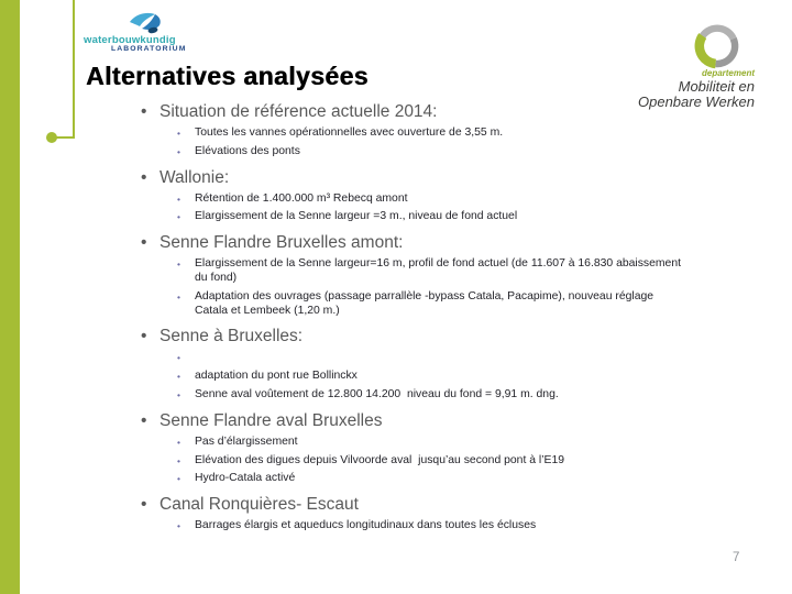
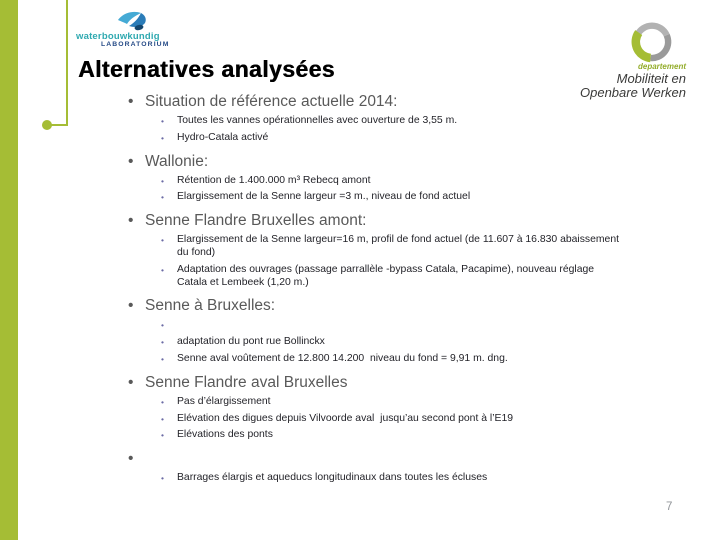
  waterbouwkundig
  departement
  Mobiliteit en
  Openbare Werken
  Alternatives analysées
  •
  Situation de référence actuelle 2014:
  •
  Toutes les vannes opérationnelles avec ouverture de 3,55 m.
  •
- Elévations des ponts
+ Hydro-Catala activé
  •
  Wallonie:
  •
  Rétention de 1.400.000 m³ Rebecq amont
  •
  Elargissement de la Senne largeur =3 m., niveau de fond actuel
  •
  Senne Flandre Bruxelles amont:
  •
  Elargissement de la Senne largeur=16 m, profil de fond actuel (de 11.607 à 16.830 abaissement du fond)
  •
  Adaptation des ouvrages (passage parrallèle -bypass Catala, Pacapime), nouveau réglage Catala et Lembeek (1,20 m.)
  •
  Senne à Bruxelles:
  •
  •
  adaptation du pont rue Bollinckx
  •
  Senne aval voûtement de 12.800 14.200 niveau du fond = 9,91 m. dng.
  •
  Senne Flandre aval Bruxelles
  •
  Pas d’élargissement
  •
  Elévation des digues depuis Vilvoorde aval jusqu’au second pont à l’E19
  •
- Hydro-Catala activé
+ Elévations des ponts
  •
- Canal Ronquières- Escaut
  •
  Barrages élargis et aqueducs longitudinaux dans toutes les écluses
  7
